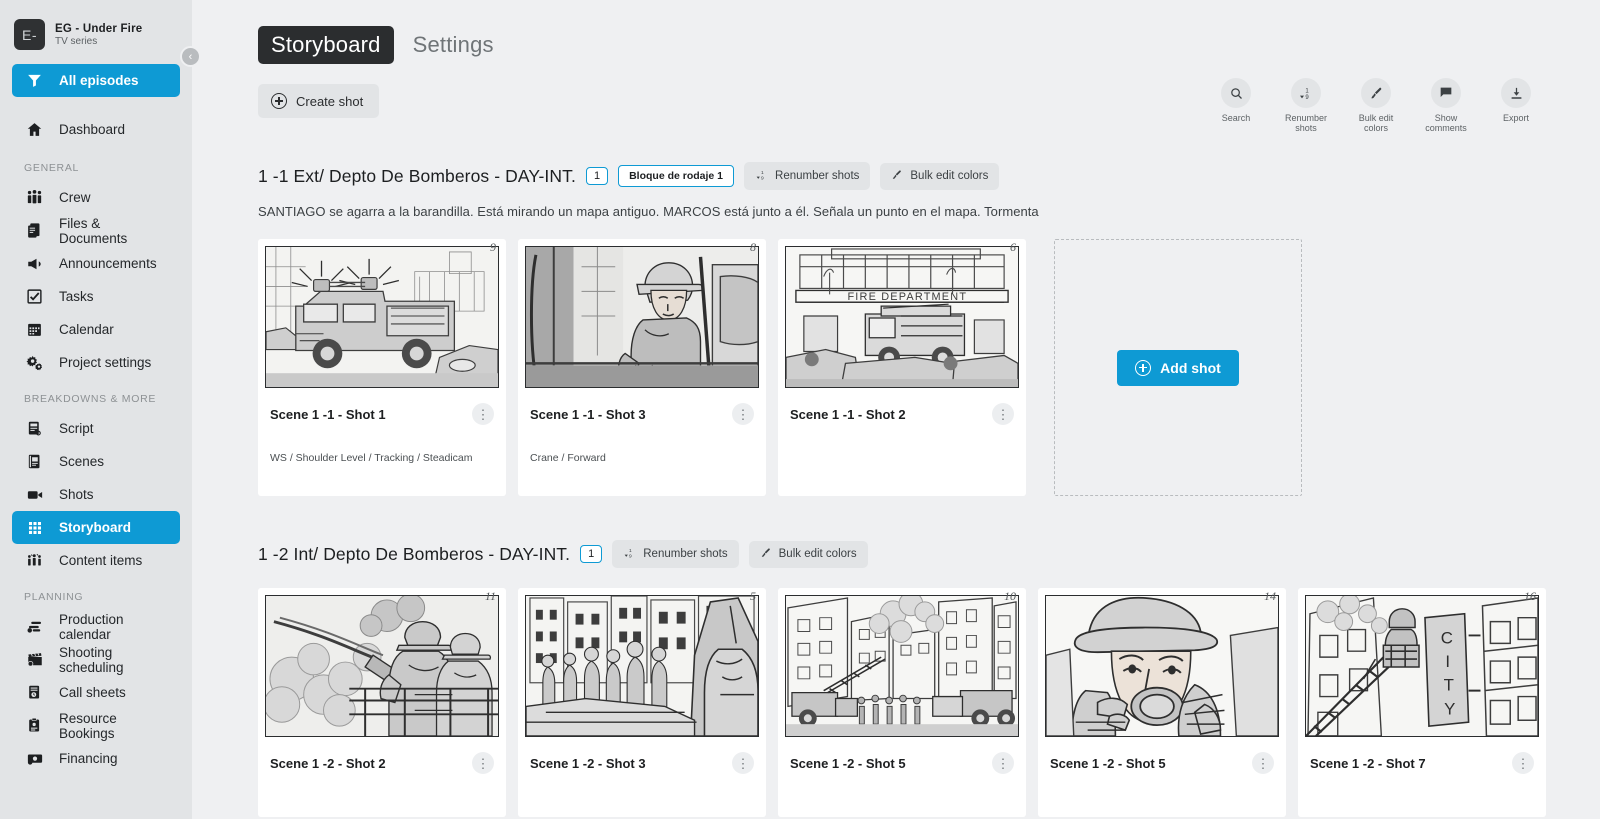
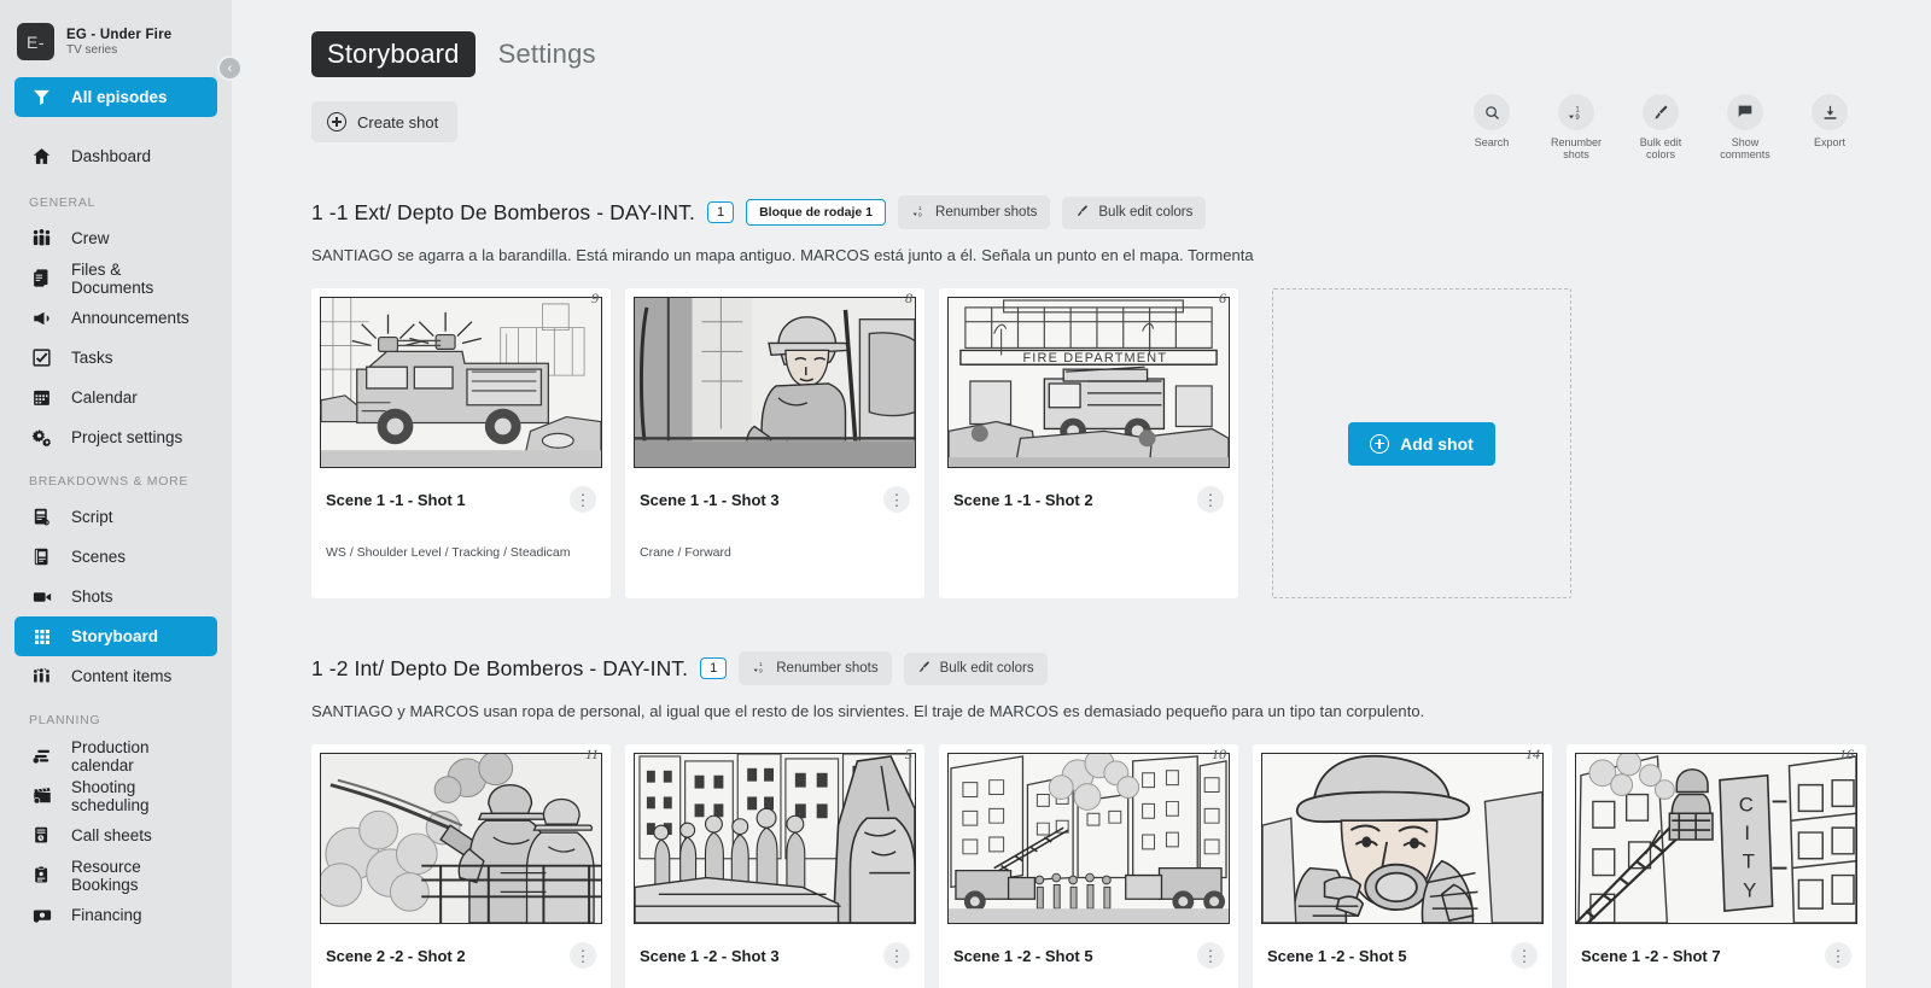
  E-
  EG - Under Fire
  TV series
  All episodes
  Dashboard
  GENERAL
  Crew
  Files & Documents
  Announcements
  Tasks
  Calendar
  Project settings
  BREAKDOWNS & MORE
  Script
  Scenes
  Shots
  Storyboard
  Content items
  PLANNING
  Production calendar
  Shooting scheduling
  Call sheets
  Resource Bookings
  Financing
  ‹
  Storyboard
  Settings
  Create shot
  Search
  Renumber shots
  Bulk edit colors
  Show comments
  Export
  1 -1 Ext/ Depto De Bomberos - DAY-INT.
  1
  Bloque de rodaje 1
  Renumber shots
  Bulk edit colors
  SANTIAGO se agarra a la barandilla. Está mirando un mapa antiguo. MARCOS está junto a él. Señala un punto en el mapa. Tormenta
  9
  Scene 1 -1 - Shot 1
  ⋮
  WS / Shoulder Level / Tracking / Steadicam
  8
  Scene 1 -1 - Shot 3
  ⋮
  Crane / Forward
  FIRE DEPARTMENT
  6
  Scene 1 -1 - Shot 2
  ⋮
  Add shot
  1 -2 Int/ Depto De Bomberos - DAY-INT.
  1
  Renumber shots
  Bulk edit colors
+ SANTIAGO y MARCOS usan ropa de personal, al igual que el resto de los sirvientes. El traje de MARCOS es demasiado pequeño para un tipo tan corpulento.
  11
- Scene 1 -2 - Shot 2
+ Scene 2 -2 - Shot 2
  ⋮
  5
  Scene 1 -2 - Shot 3
  ⋮
  10
  Scene 1 -2 - Shot 5
  ⋮
  14
  Scene 1 -2 - Shot 5
  ⋮
  C
  I
  T
  Y
  16
  Scene 1 -2 - Shot 7
  ⋮
